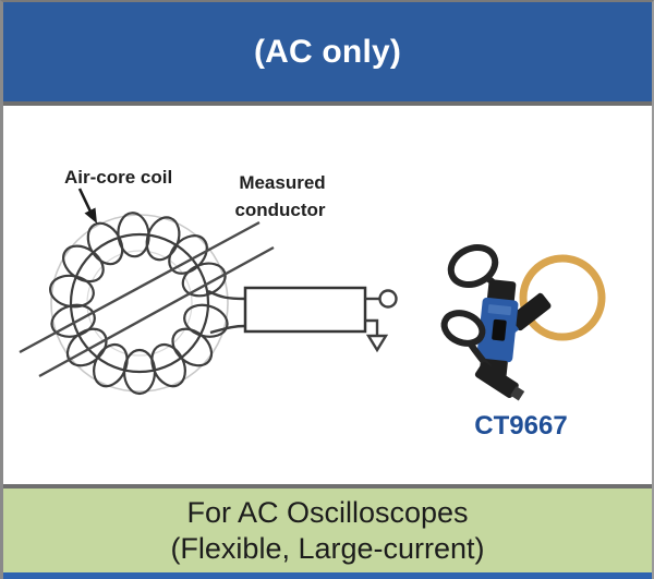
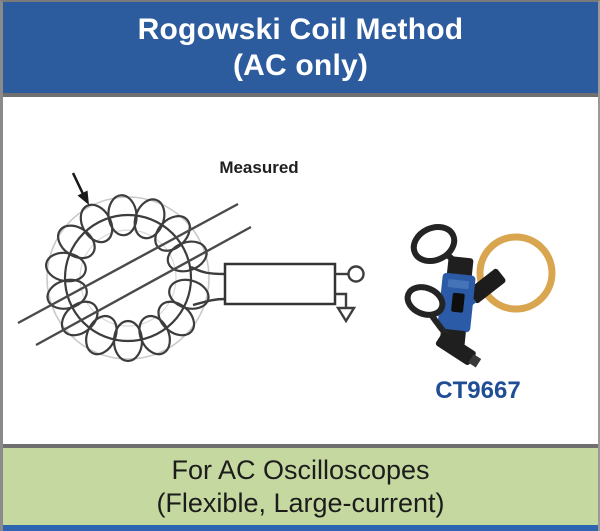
+ Rogowski Coil Method
  (AC only)
- Air-core coil
  Measured
- conductor
  CT9667
  For AC Oscilloscopes
  (Flexible, Large-current)
